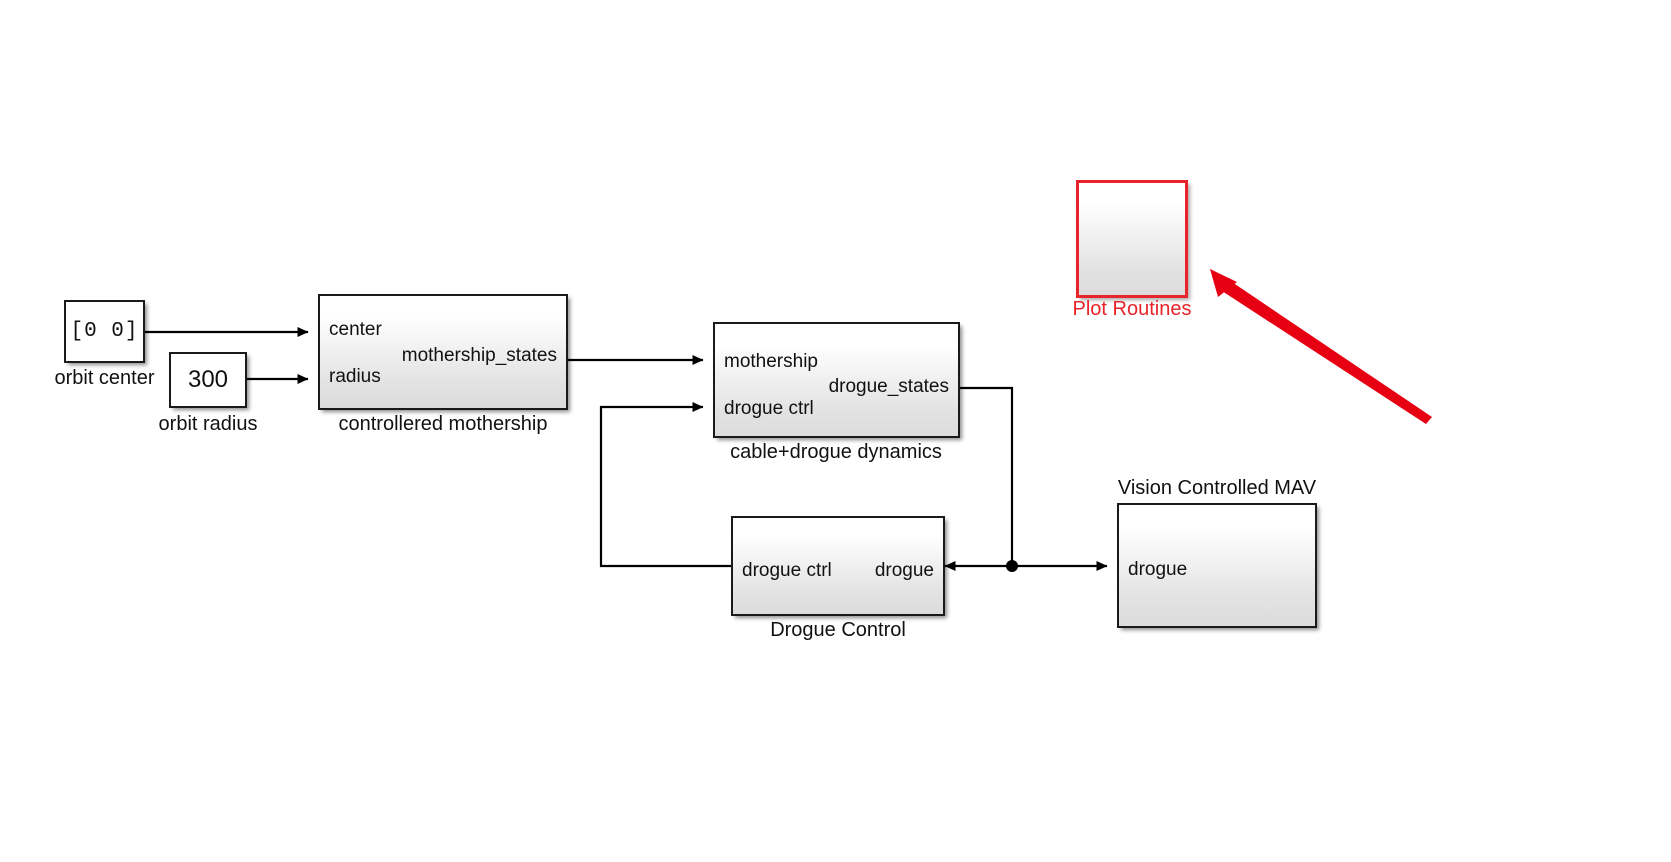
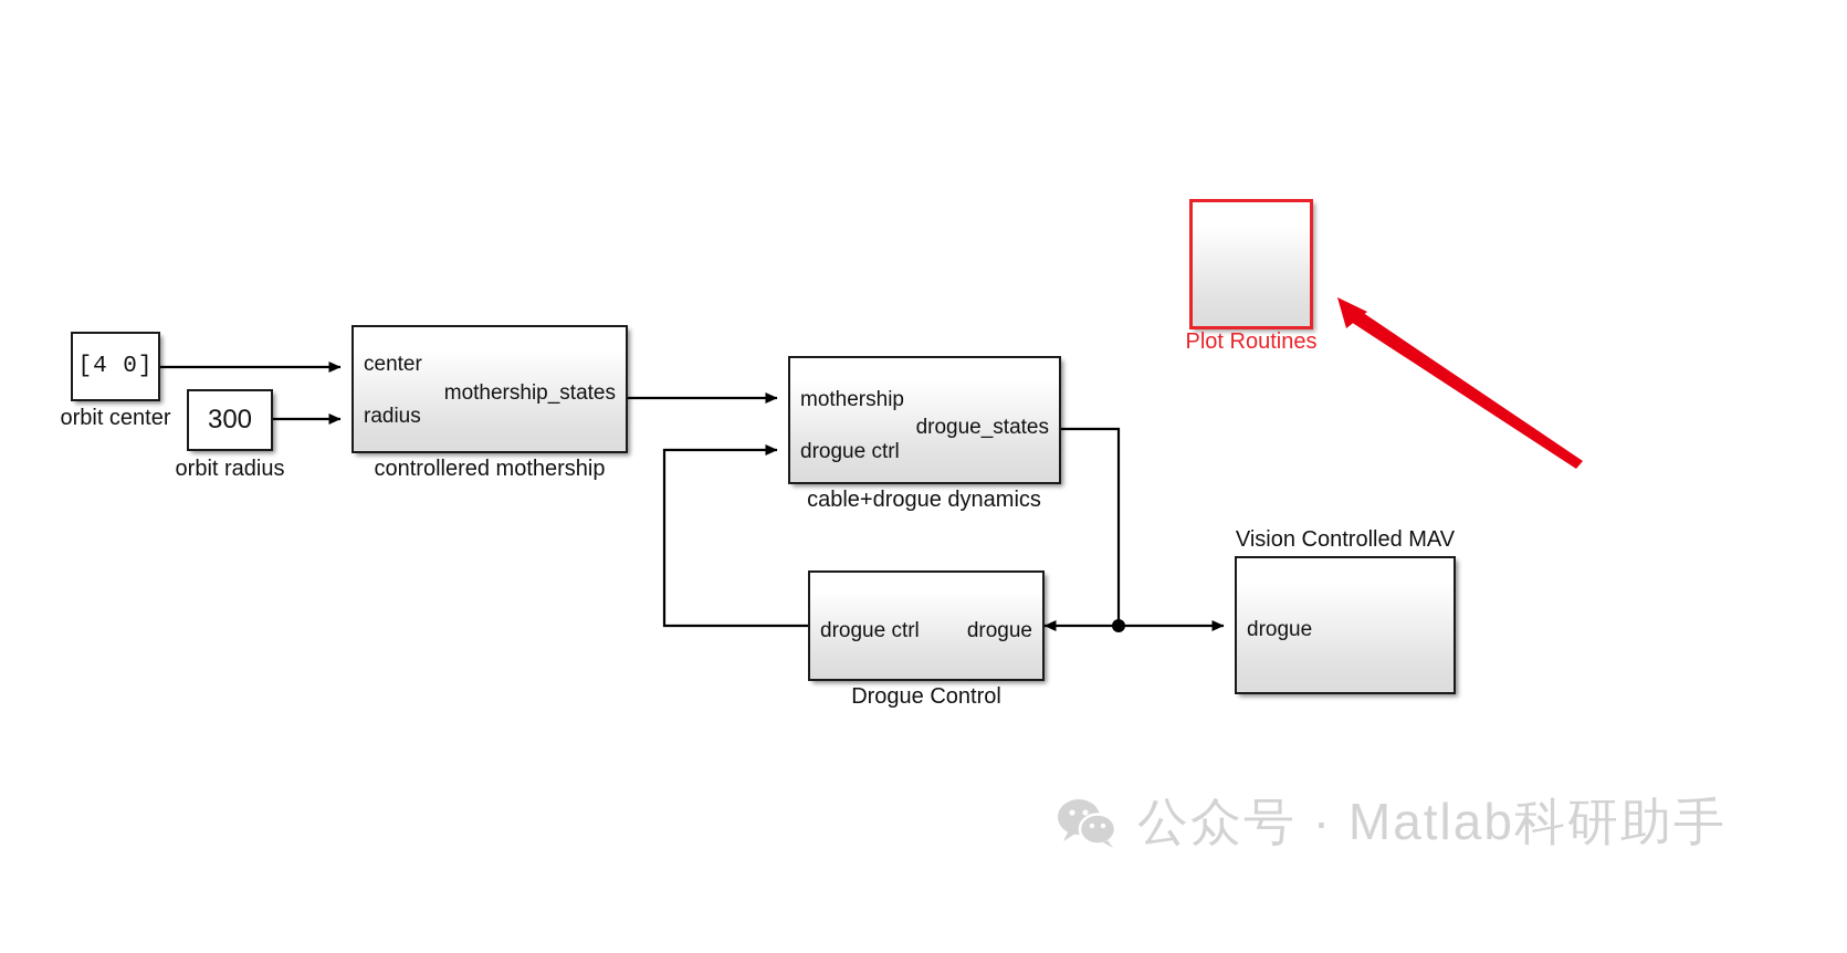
- [0 0]
+ [4 0]
  orbit center
  300
  orbit radius
  center
  radius
  mothership_states
  controllered mothership
  mothership
  drogue ctrl
  drogue_states
  cable+drogue dynamics
  drogue ctrl
  drogue
  Drogue Control
  Vision Controlled MAV
  drogue
  Plot Routines
+ 公众号 · Matlab科研助手
